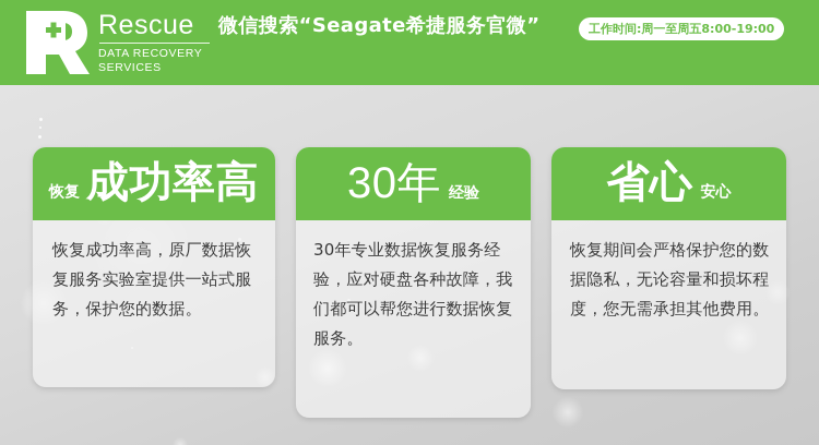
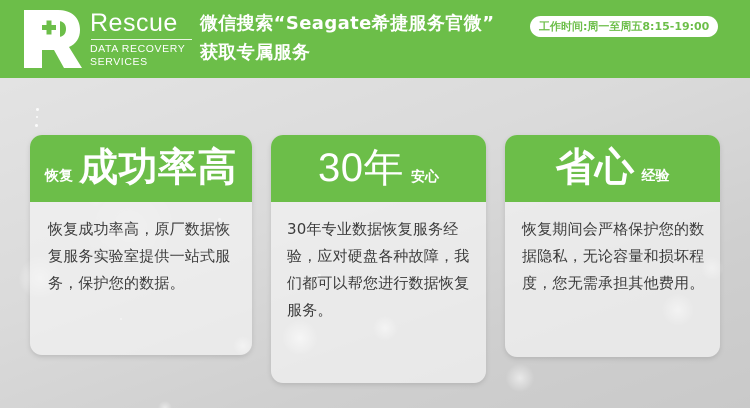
  Rescue
  DATA RECOVERY
  SERVICES
  微信搜索“Seagate希捷服务官微”
+ 获取专属服务
- 工作时间:周一至周五8:00-19:00
+ 工作时间:周一至周五8:15-19:00
  恢复
  成功率高
  恢复成功率高，原厂数据恢复服务实验室提供一站式服务，保护您的数据。
  30年
- 经验
+ 安心
  30年专业数据恢复服务经验，应对硬盘各种故障，我们都可以帮您进行数据恢复服务。
  省心
- 安心
+ 经验
  恢复期间会严格保护您的数据隐私，无论容量和损坏程度，您无需承担其他费用。
